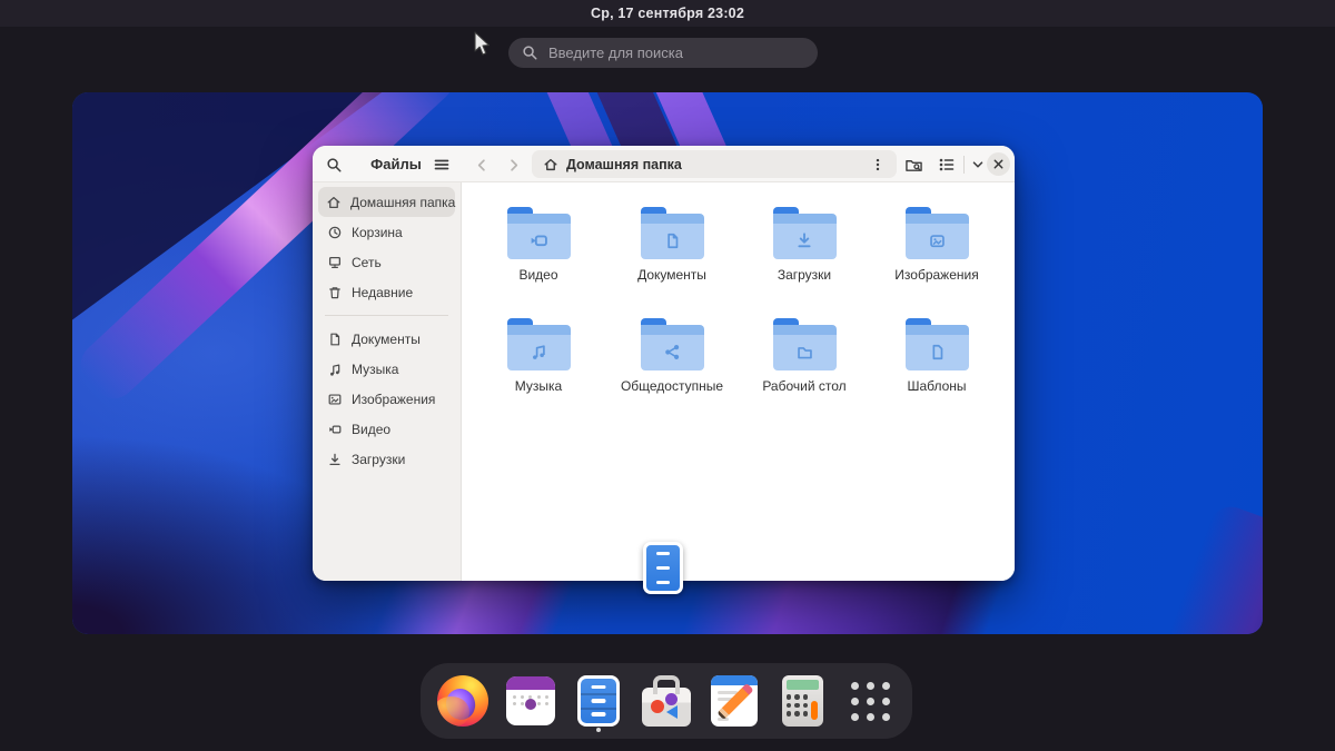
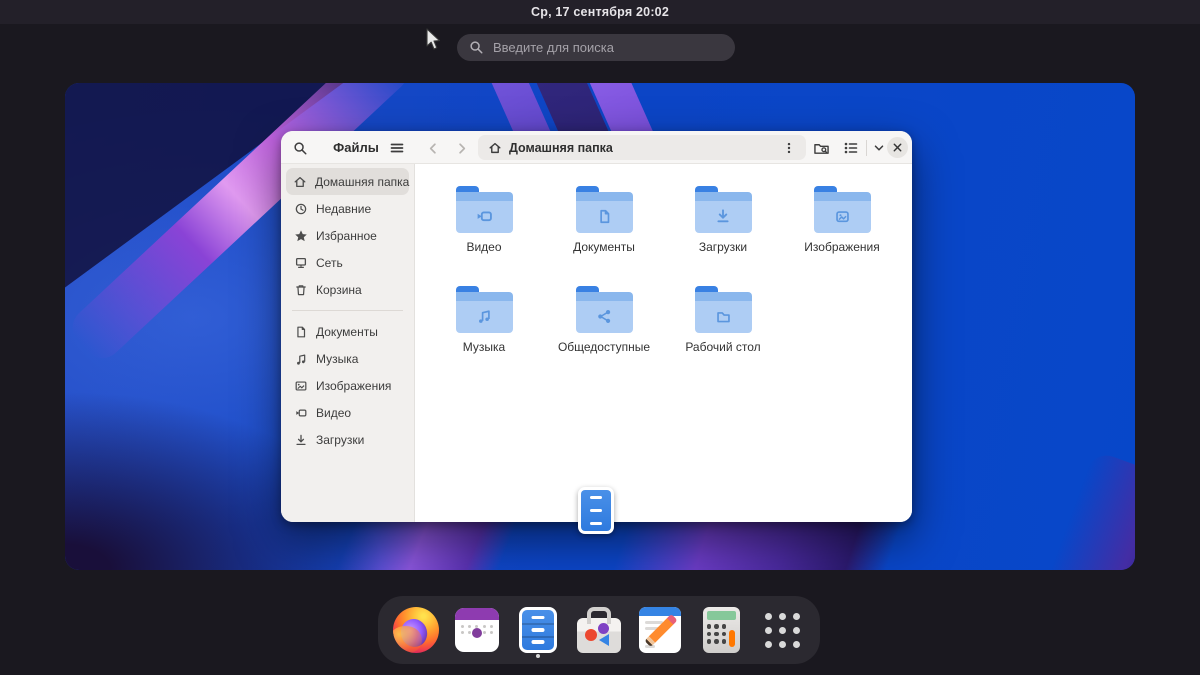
- Ср, 17 сентября 23:02
+ Ср, 17 сентября 20:02
  Введите для поиска
  Файлы
  Домашняя папка
  Домашняя папка
- Корзина
+ Недавние
+ Избранное
  Сеть
- Недавние
+ Корзина
  Документы
  Музыка
  Изображения
  Видео
  Загрузки
  Видео
  Документы
  Загрузки
  Изображения
  Музыка
  Общедоступные
  Рабочий стол
- Шаблоны
